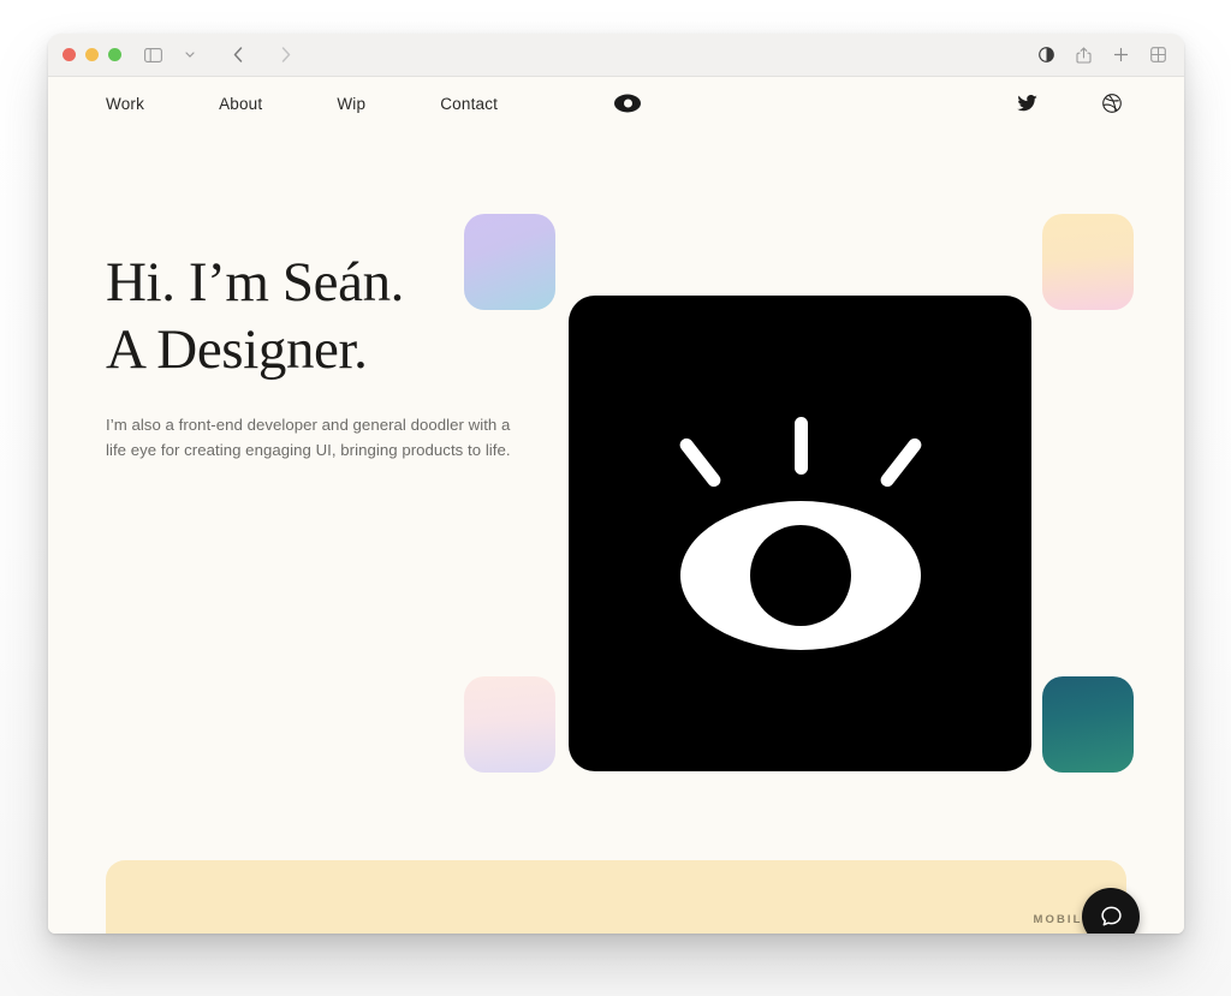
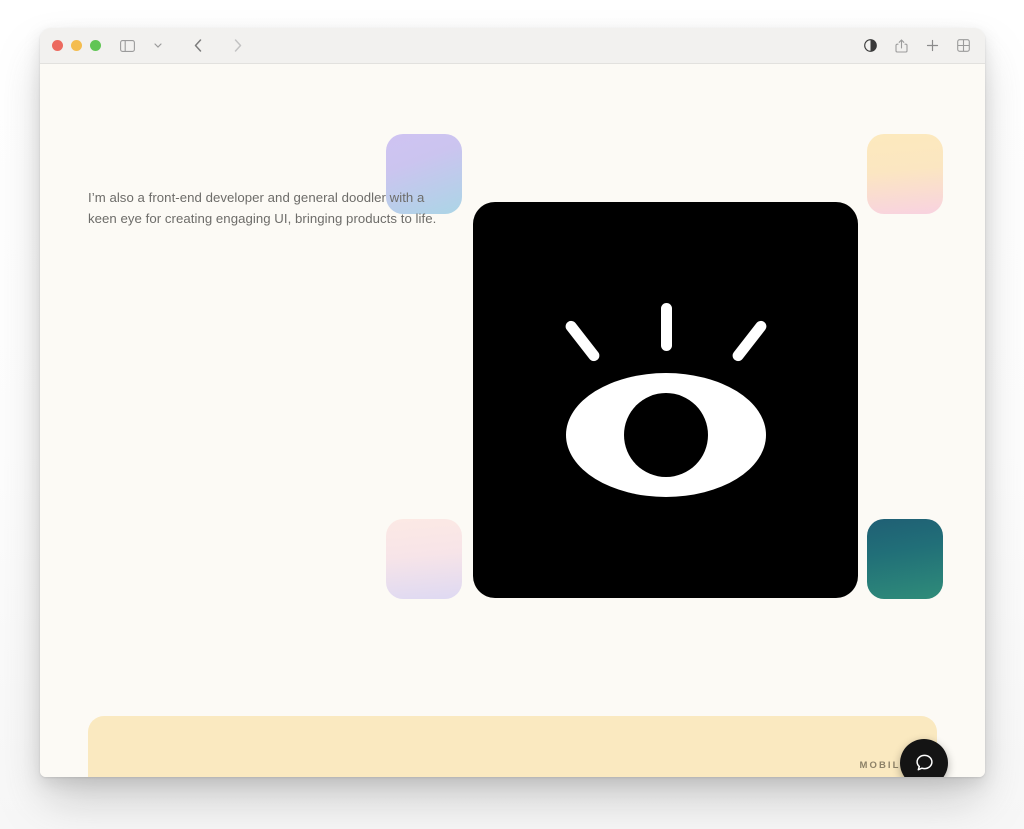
- Work
- About
- Wip
- Contact
- Hi. I’m Seán.
- A Designer.
- I’m also a front-end developer and general doodler with a life eye for creating engaging UI, bringing products to life.
+ I’m also a front-end developer and general doodler with a keen eye for creating engaging UI, bringing products to life.
  MOBIL
